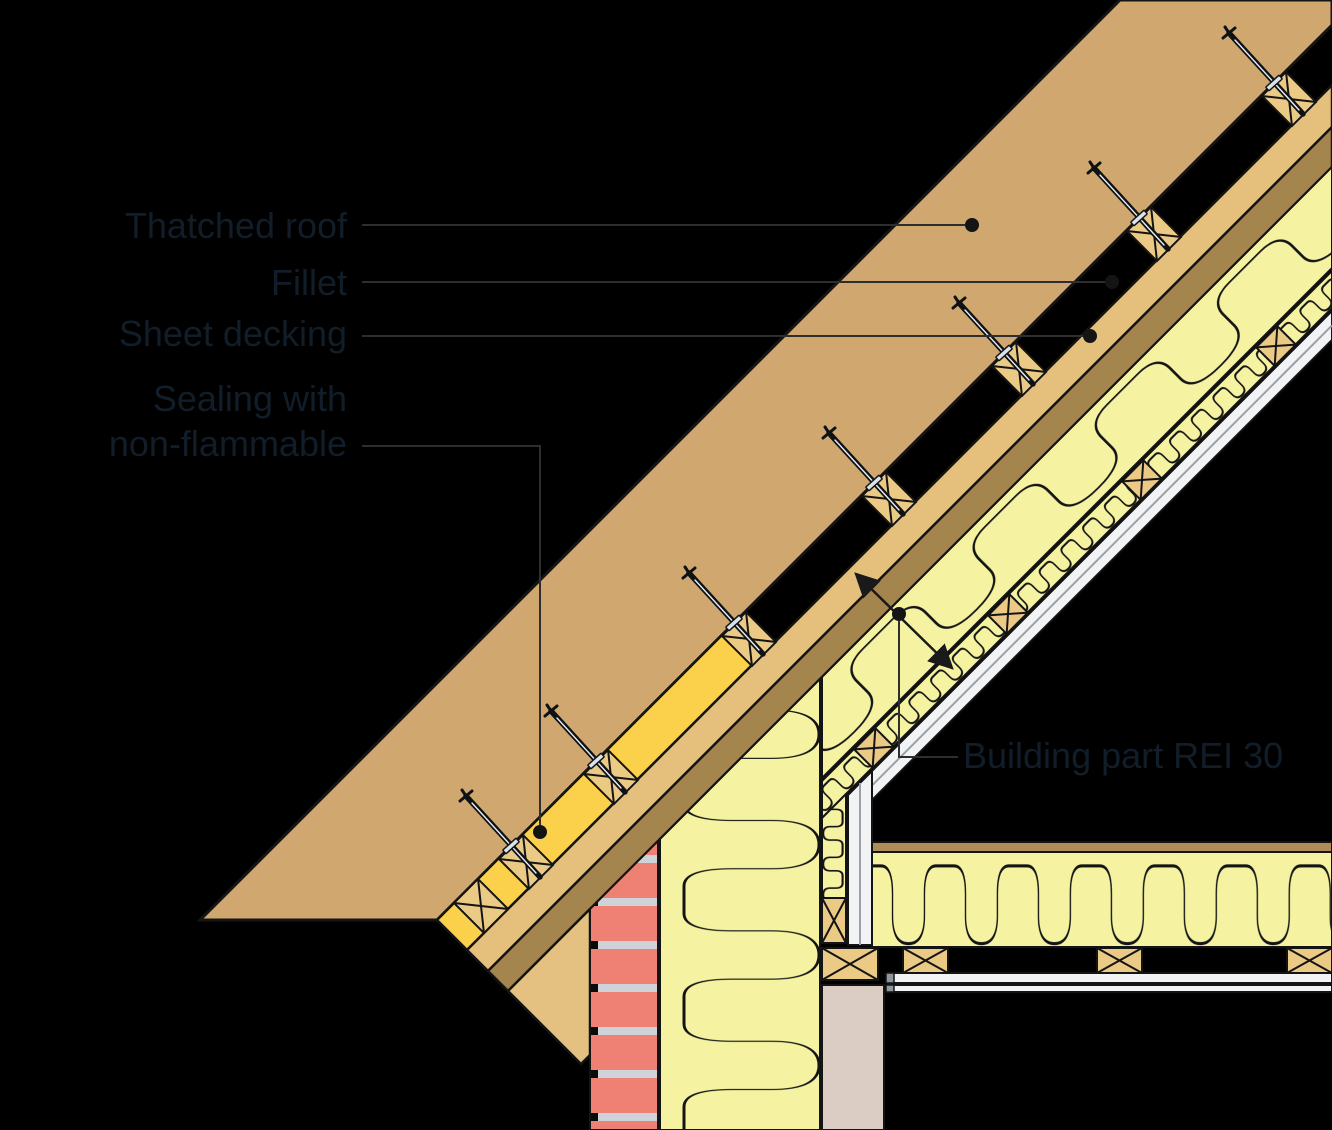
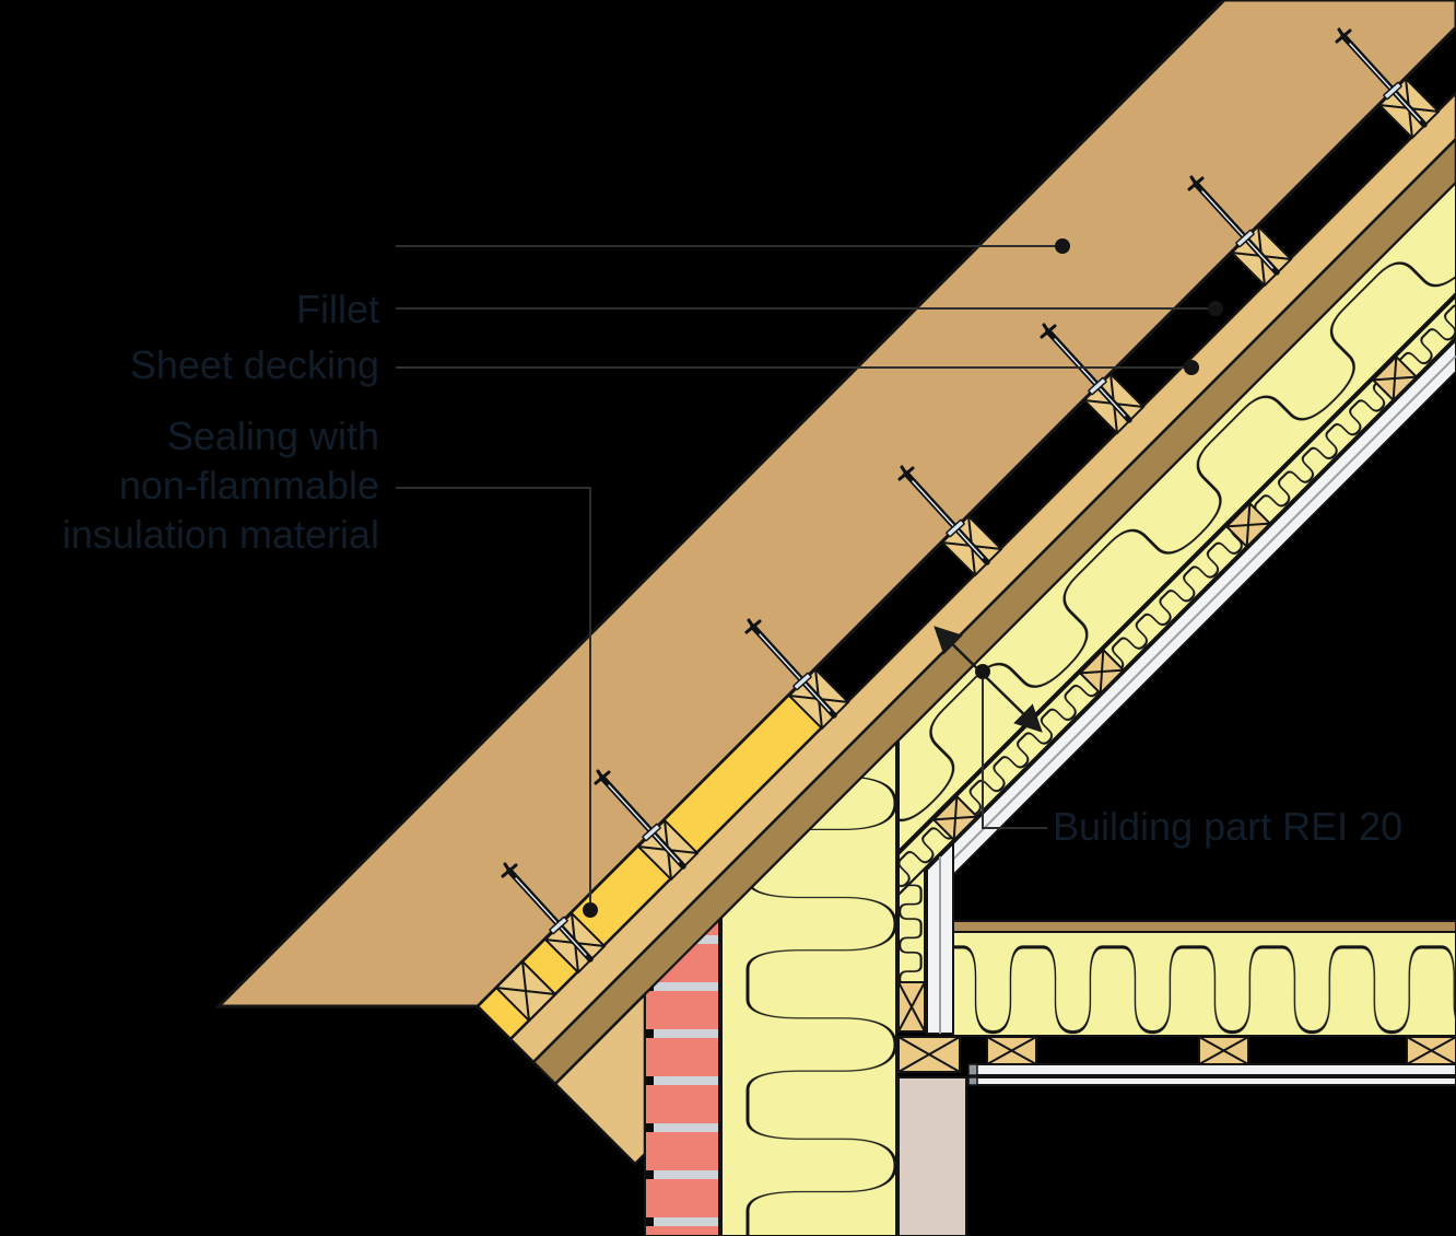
- Thatched roof
  Fillet
  Sheet decking
  Sealing with
  non-flammable
+ insulation material
- Building part REI 30
+ Building part REI 20
